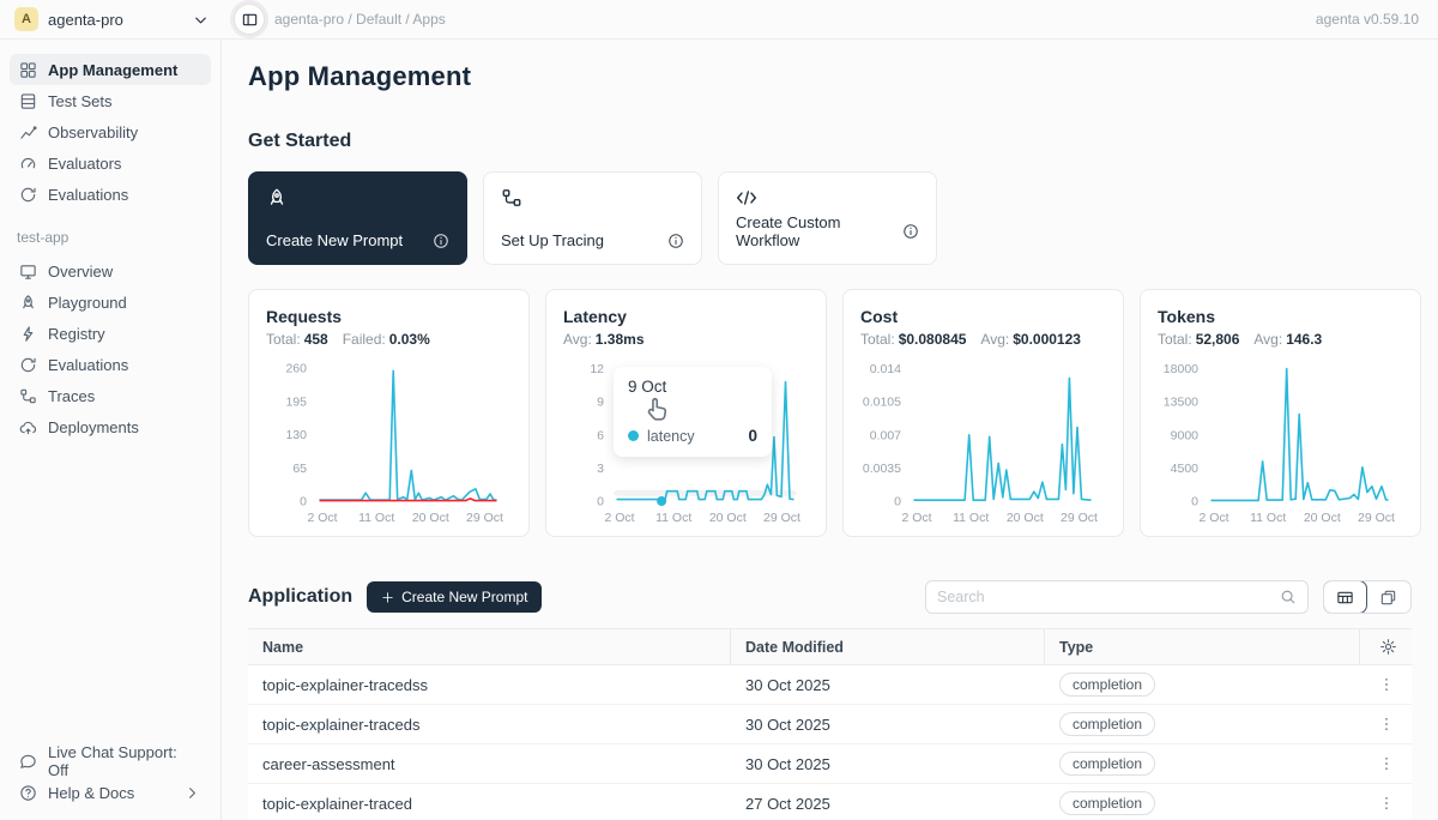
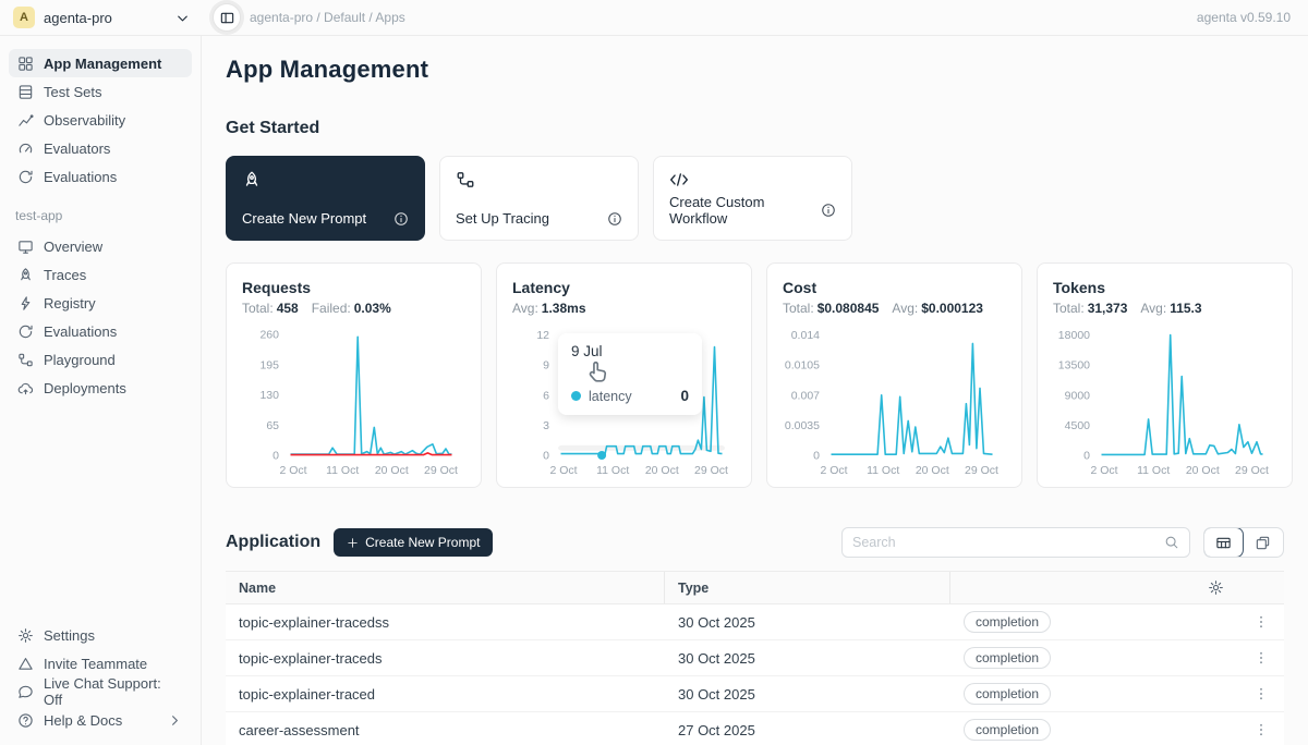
  A
  agenta-pro
  agenta-pro / Default / Apps
  agenta v0.59.10
  App Management
  Test Sets
  Observability
  Evaluators
  Evaluations
  test-app
  Overview
- Playground
+ Traces
  Registry
  Evaluations
- Traces
+ Playground
  Deployments
+ Settings
+ Invite Teammate
  Live Chat Support: Off
  Help & Docs
  App Management
  Get Started
  Create New Prompt
  Set Up Tracing
  Create Custom Workflow
  Requests
  Total: 458
  Failed: 0.03%
  0
  65
  130
  195
  260
  2 Oct
  11 Oct
  20 Oct
  29 Oct
  Latency
  Avg: 1.38ms
  0
  3
  6
  9
  12
  2 Oct
  11 Oct
  20 Oct
  29 Oct
- 9 Oct
+ 9 Jul
  latency
  0
  Cost
  Total: $0.080845
  Avg: $0.000123
  0
  0.0035
  0.007
  0.0105
  0.014
  2 Oct
  11 Oct
  20 Oct
  29 Oct
  Tokens
- Total: 52,806
+ Total: 31,373
- Avg: 146.3
+ Avg: 115.3
  0
  4500
  9000
  13500
  18000
  2 Oct
  11 Oct
  20 Oct
  29 Oct
  Application
  Create New Prompt
  Search
  Name
- Date Modified
  Type
  topic-explainer-tracedss
  30 Oct 2025
  completion
  topic-explainer-traceds
  30 Oct 2025
  completion
- career-assessment
+ topic-explainer-traced
  30 Oct 2025
  completion
- topic-explainer-traced
+ career-assessment
  27 Oct 2025
  completion
